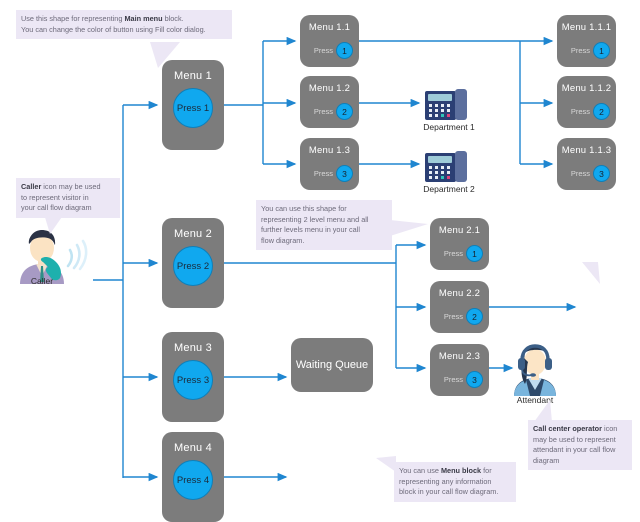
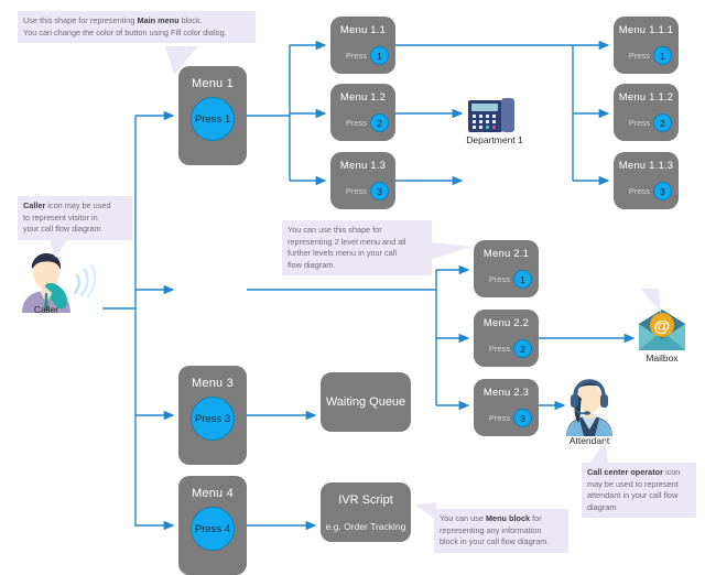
  Menu 1
  Press 1
- Menu 2
- Press 2
  Menu 3
  Press 3
  Menu 4
  Press 4
  Menu 1.1
  Press
  1
  Menu 1.2
  Press
  2
  Menu 1.3
  Press
  3
  Menu 1.1.1
  Press
  1
  Menu 1.1.2
  Press
  2
  Menu 1.1.3
  Press
  3
  Menu 2.1
  Press
  1
  Menu 2.2
  Press
  2
  Menu 2.3
  Press
  3
  Waiting Queue
+ IVR Script
+ e.g. Order Tracking
  Department 1
- Department 2
  Caller
+ @
+ Mailbox
  Attendant
  Use this shape for representing Main menu block.
  You can change the color of button using Fill color dialog.
  Caller icon may be used
  to represent visitor in
  your call flow diagram
  You can use this shape for
  representing 2 level menu and all
  further levels menu in your call
  flow diagram.
  Call center operator icon
  may be used to represent
  attendant in your call flow
  diagram
  You can use Menu block for
  representing any information
  block in your call flow diagram.
